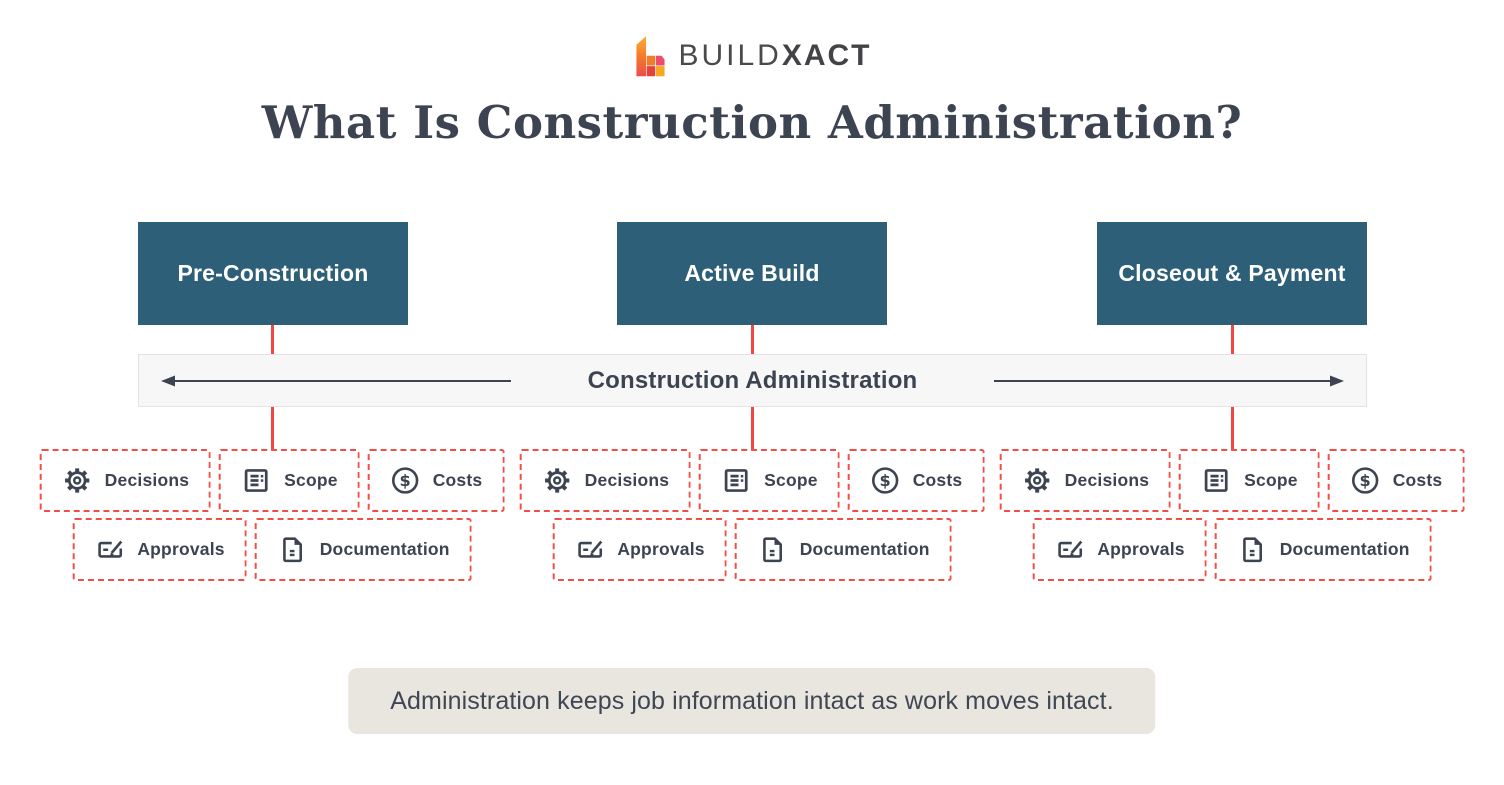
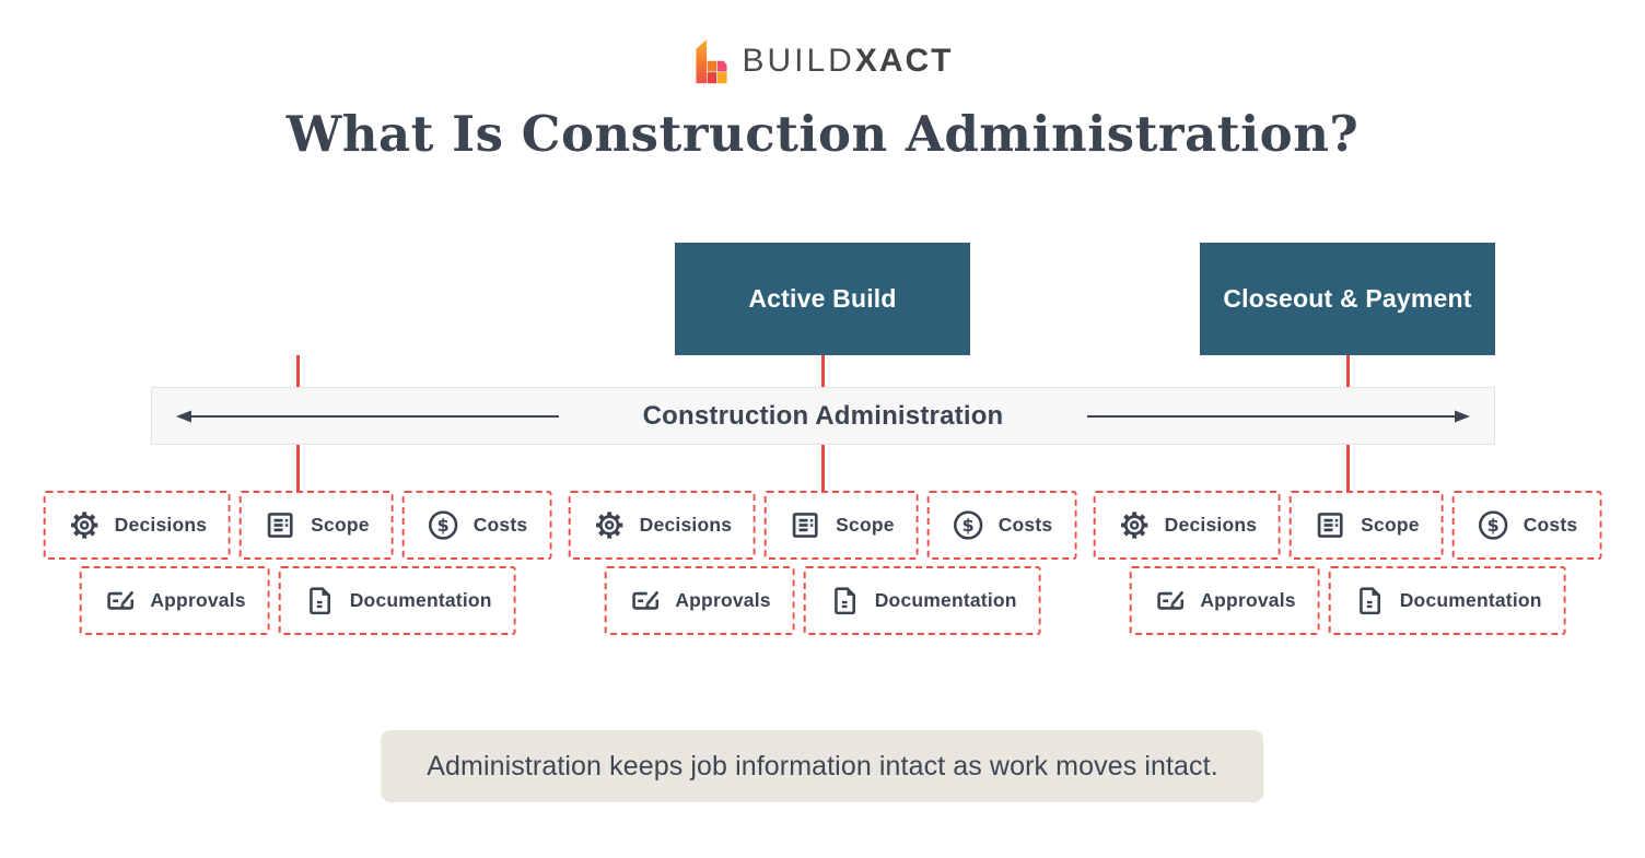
  BUILD
  XACT
  What Is Construction Administration?
- Pre-Construction
  Active Build
  Closeout & Payment
  Construction Administration
  Decisions
  Scope
  Costs
  Approvals
  Documentation
  Decisions
  Scope
  Costs
  Approvals
  Documentation
  Decisions
  Scope
  Costs
  Approvals
  Documentation
  Administration keeps job information intact as work moves intact.
